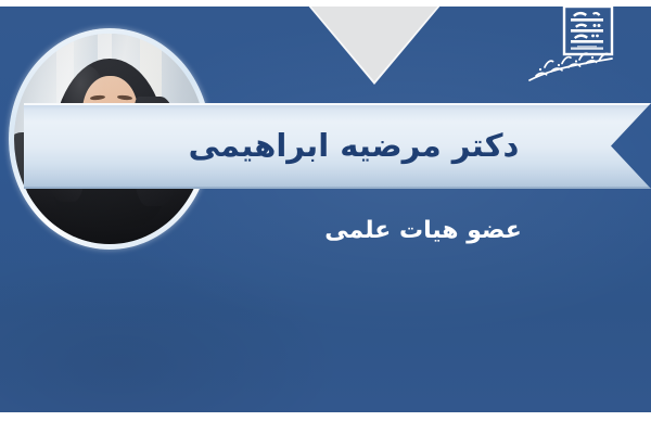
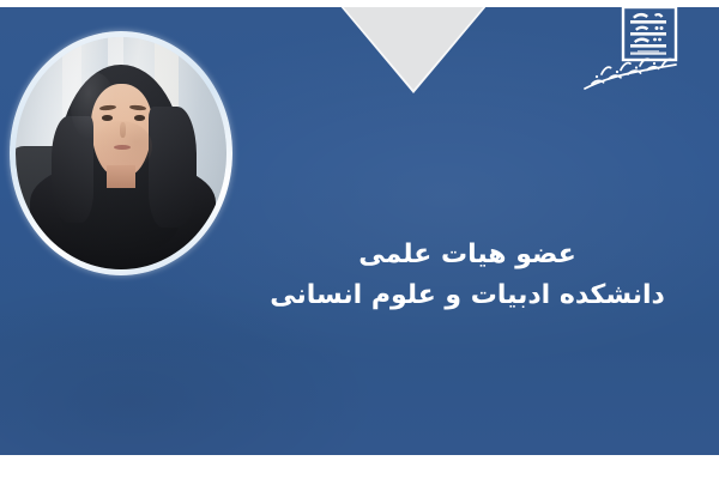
- دکتر مرضیه ابراهیمی
  عضو هیات علمی
+ دانشکده ادبیات و علوم انسانی
